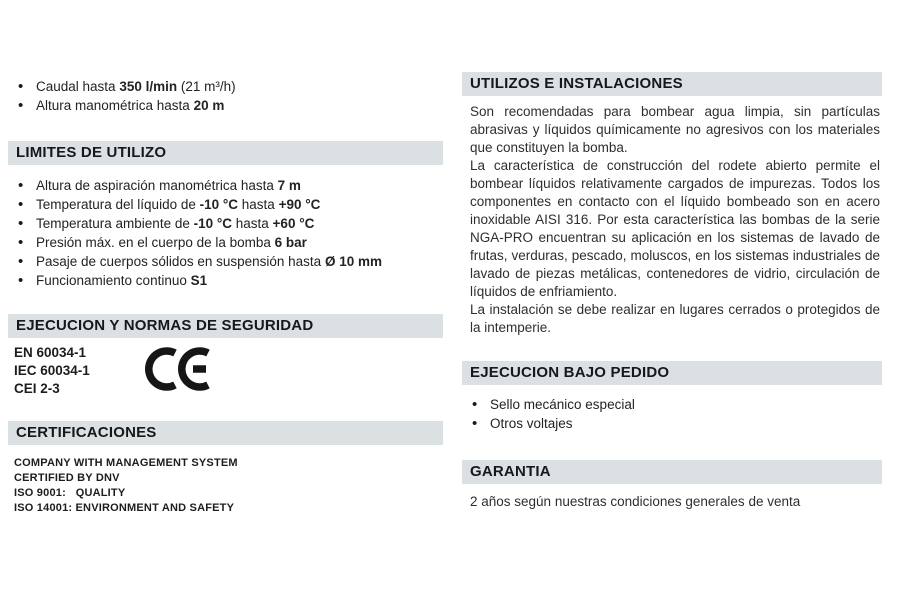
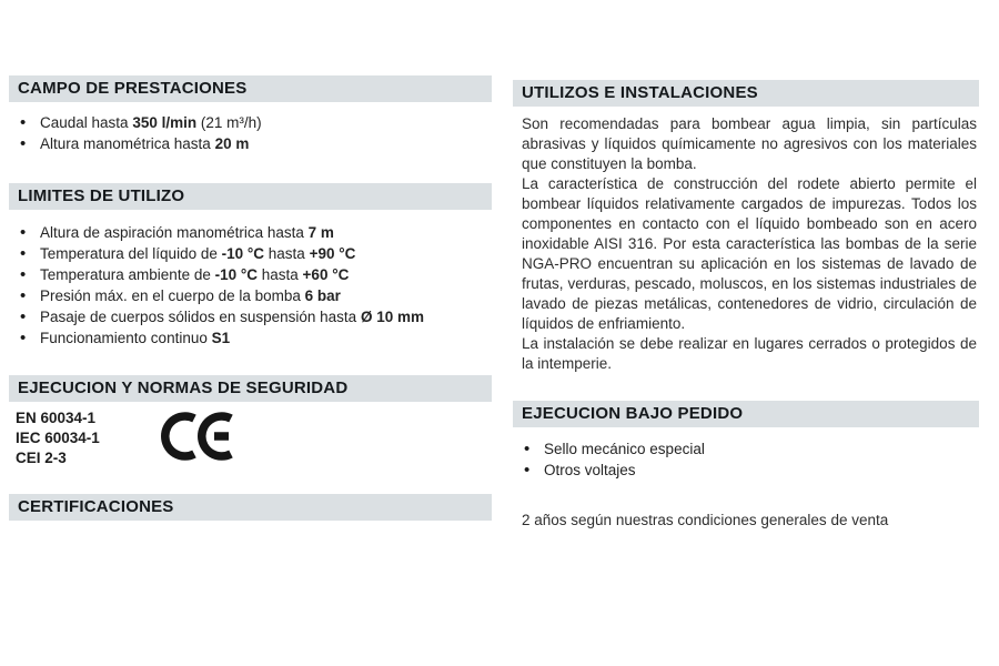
+ CAMPO DE PRESTACIONES
  Caudal hasta 350 l/min (21 m³/h)
  Altura manométrica hasta 20 m
  LIMITES DE UTILIZO
  Altura de aspiración manométrica hasta 7 m
  Temperatura del líquido de -10 °C hasta +90 °C
  Temperatura ambiente de -10 °C hasta +60 °C
  Presión máx. en el cuerpo de la bomba 6 bar
  Pasaje de cuerpos sólidos en suspensión hasta Ø 10 mm
  Funcionamiento continuo S1
  EJECUCION Y NORMAS DE SEGURIDAD
  EN 60034-1
  IEC 60034-1
  CEI 2-3
  CERTIFICACIONES
- COMPANY WITH MANAGEMENT SYSTEM
- CERTIFIED BY DNV
- ISO 9001: QUALITY
- ISO 14001: ENVIRONMENT AND SAFETY
  UTILIZOS E INSTALACIONES
  Son recomendadas para bombear agua limpia, sin partículas abrasivas y líquidos químicamente no agresivos con los materiales que constituyen la bomba.
  La característica de construcción del rodete abierto permite el bombear líquidos relativamente cargados de impurezas. Todos los componentes en contacto con el líquido bombeado son en acero inoxidable AISI 316. Por esta característica las bombas de la serie NGA-PRO encuentran su aplicación en los sistemas de lavado de frutas, verduras, pescado, moluscos, en los sistemas industriales de lavado de piezas metálicas, contenedores de vidrio, circulación de líquidos de enfriamiento.
  La instalación se debe realizar en lugares cerrados o protegidos de la intemperie.
  EJECUCION BAJO PEDIDO
  Sello mecánico especial
  Otros voltajes
- GARANTIA
  2 años según nuestras condiciones generales de venta
